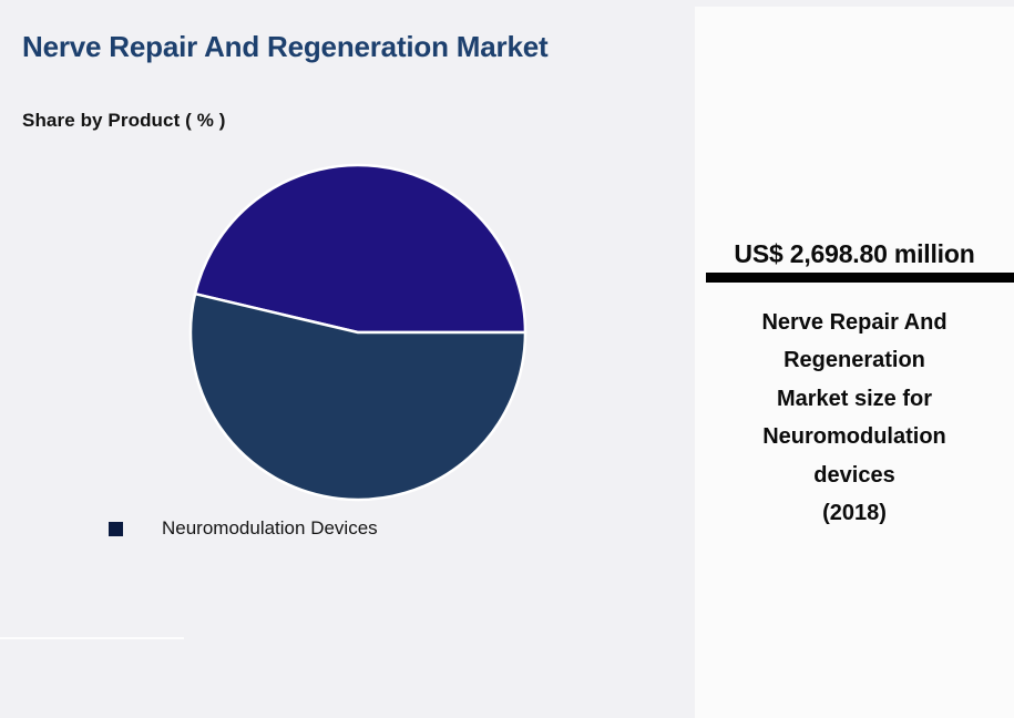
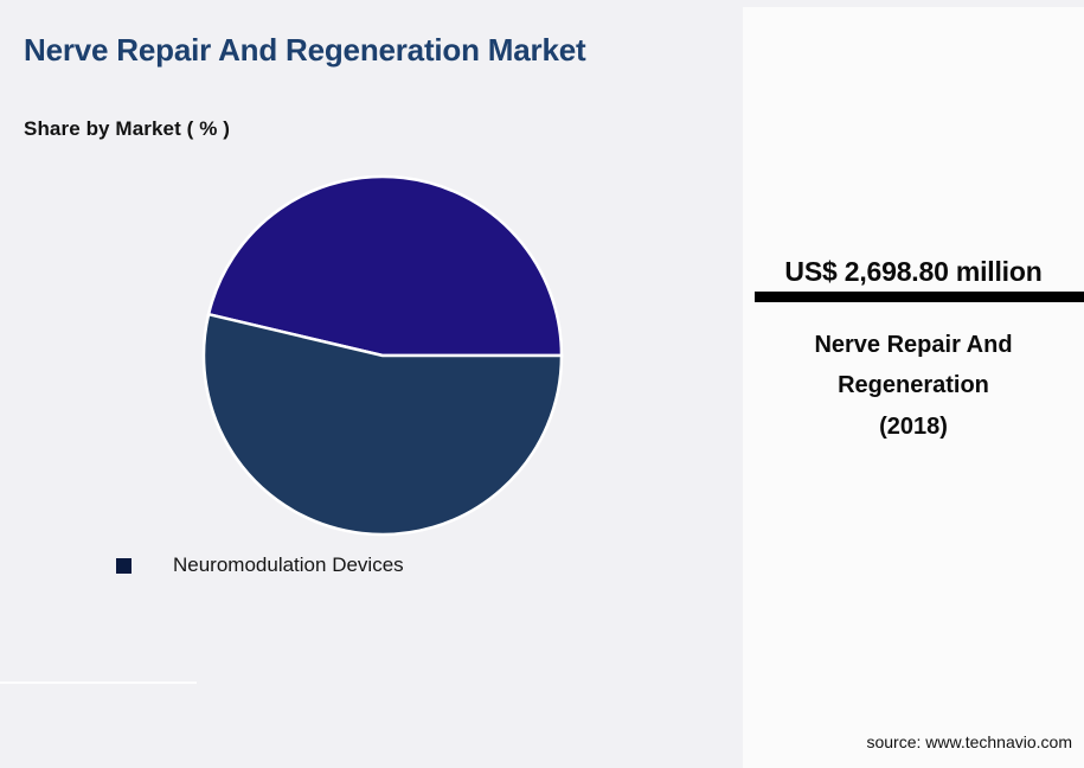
  Nerve Repair And Regeneration Market
- Share by Product ( % )
+ Share by Market ( % )
  Neuromodulation Devices
  US$ 2,698.80 million
  Nerve Repair And
  Regeneration
- Market size for
- Neuromodulation
- devices
  (2018)
+ source: www.technavio.com
